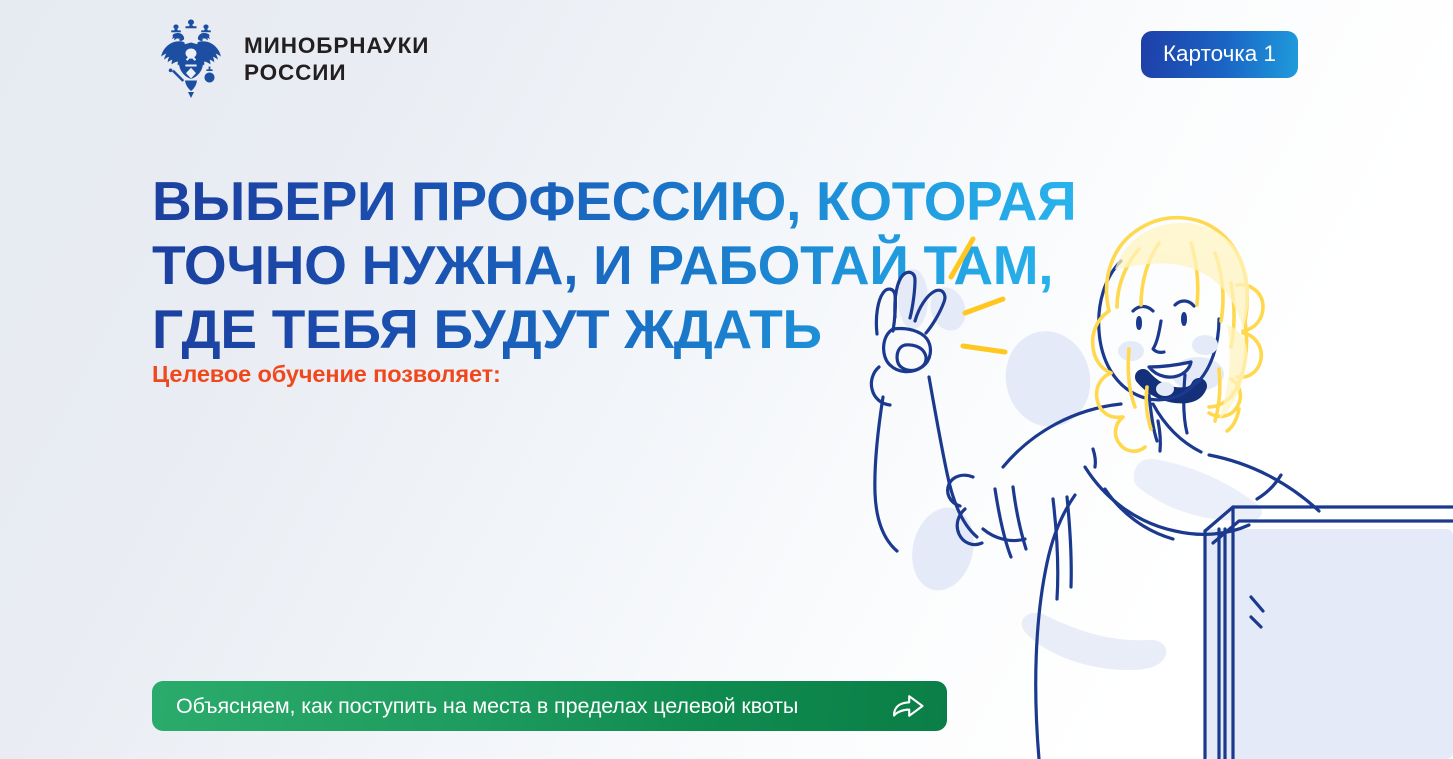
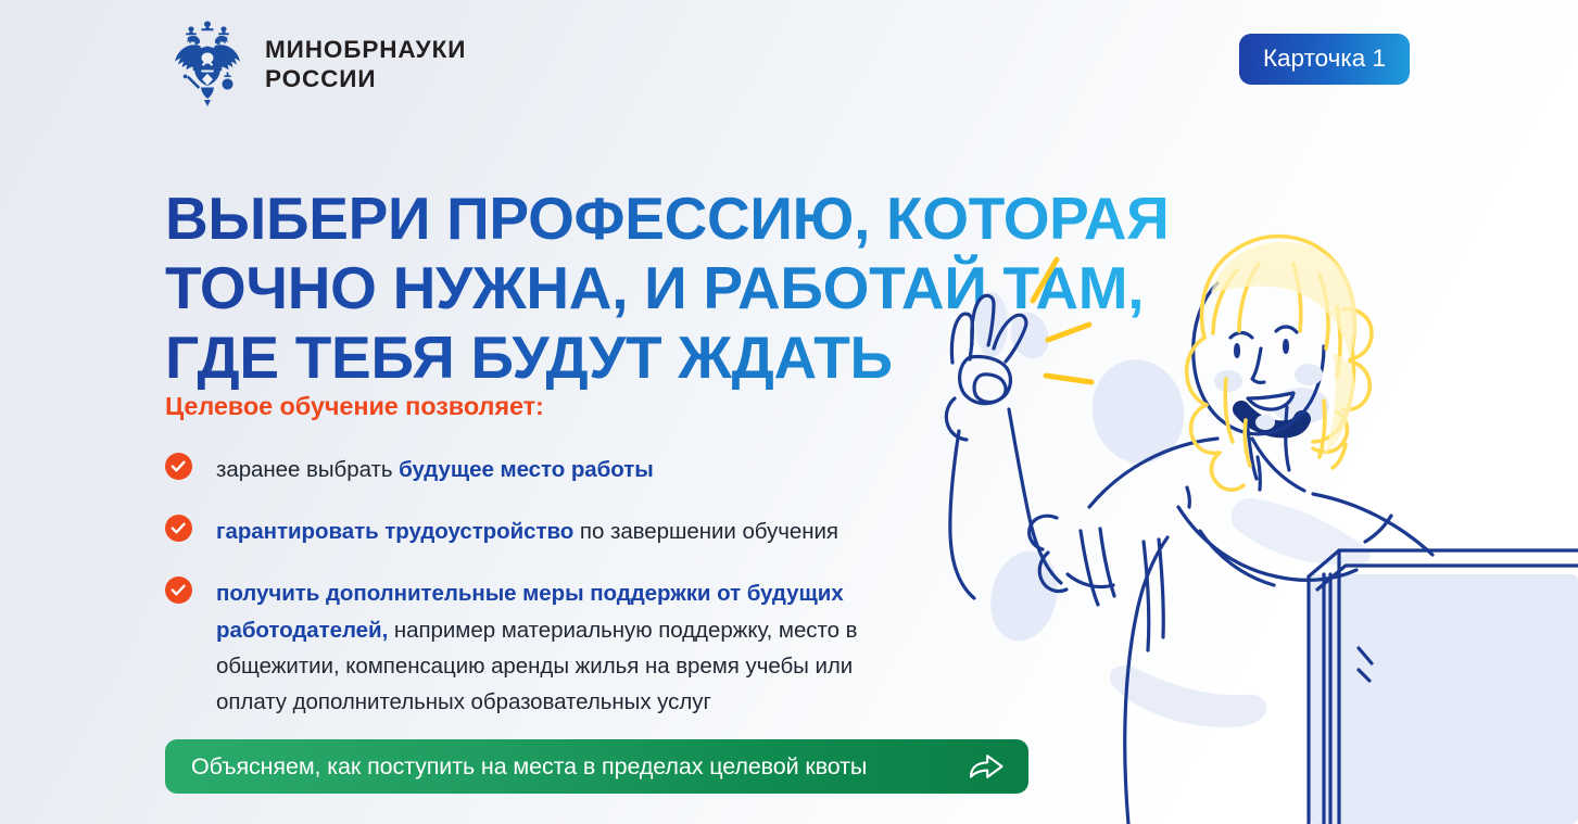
  МИНОБРНАУКИ
  РОССИИ
  Карточка 1
  ВЫБЕРИ ПРОФЕССИЮ, КОТОРАЯ
  ТОЧНО НУЖНА, И РАБОТАЙ ТАМ,
  ГДЕ ТЕБЯ БУДУТ ЖДАТЬ
  Целевое обучение позволяет:
+ заранее выбрать будущее место работы
+ гарантировать трудоустройство по завершении обучения
+ получить дополнительные меры поддержки от будущих работодателей, например материальную поддержку, место в общежитии, компенсацию аренды жилья на время учебы или оплату дополнительных образовательных услуг
  Объясняем, как поступить на места в пределах целевой квоты
